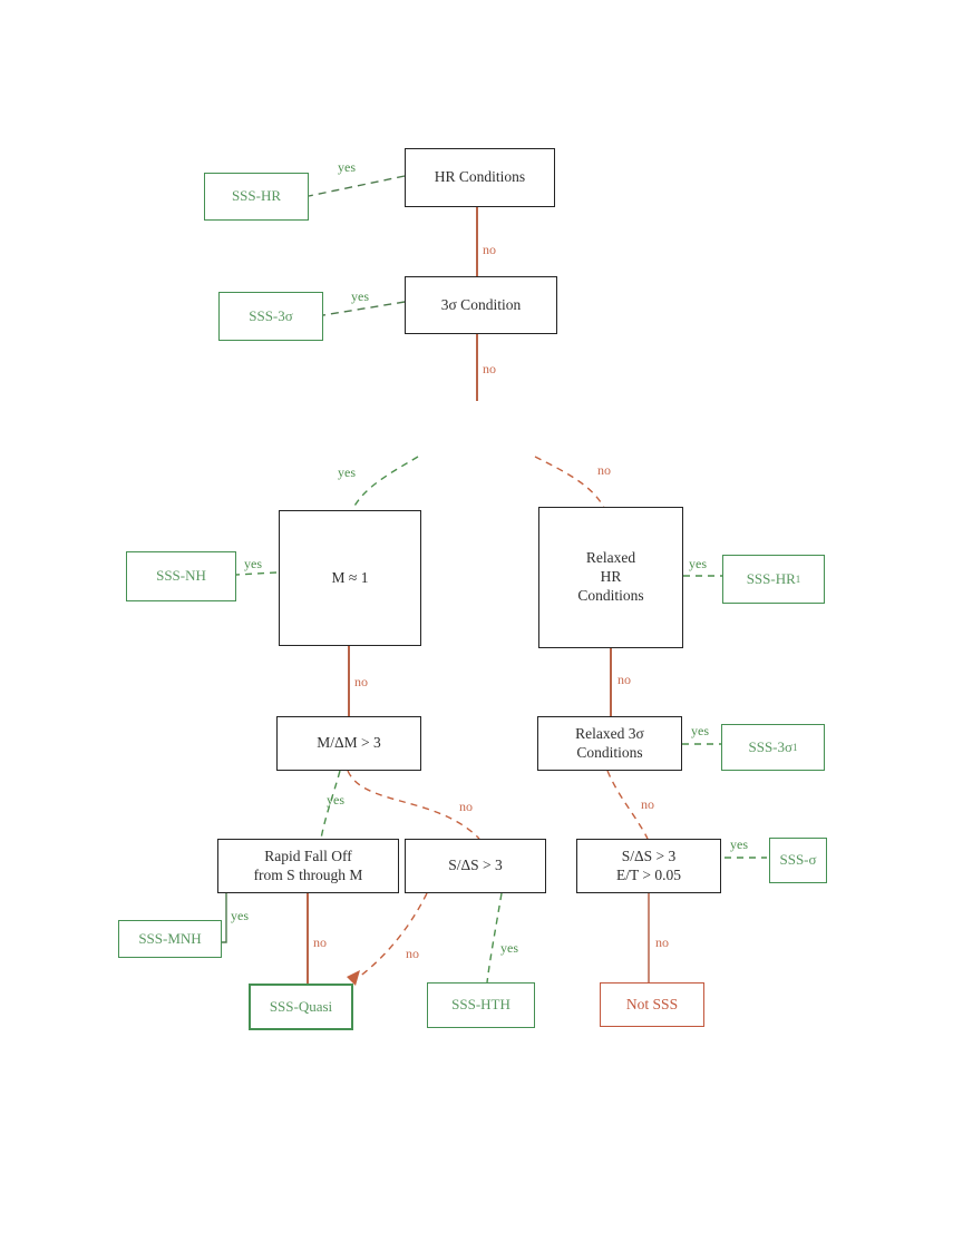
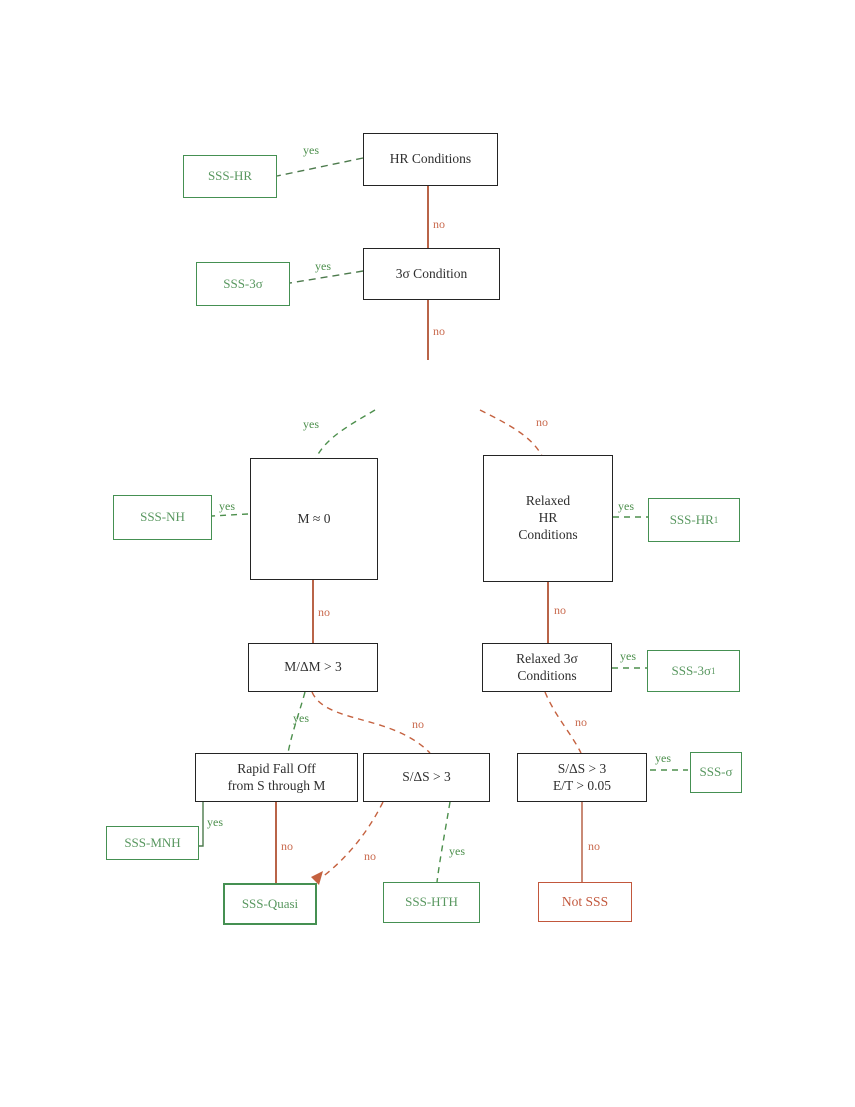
  HR Conditions
  3σ Condition
- M ≈ 1
+ M ≈ 0
  Relaxed
  HR
  Conditions
  M/ΔM > 3
  Relaxed 3σ
  Conditions
  Rapid Fall Off
  from S through M
  S/ΔS > 3
  S/ΔS > 3
  E/T > 0.05
  SSS-HR
  SSS-3σ
  SSS-NH
  SSS-HR
  1
  SSS-3σ
  1
  SSS-σ
  SSS-MNH
  SSS-Quasi
  SSS-HTH
  Not SSS
  yes
  no
  yes
  no
  yes
  no
  yes
  no
  yes
  no
  yes
  no
  yes
  no
  yes
  no
  yes
  no
  yes
  no
